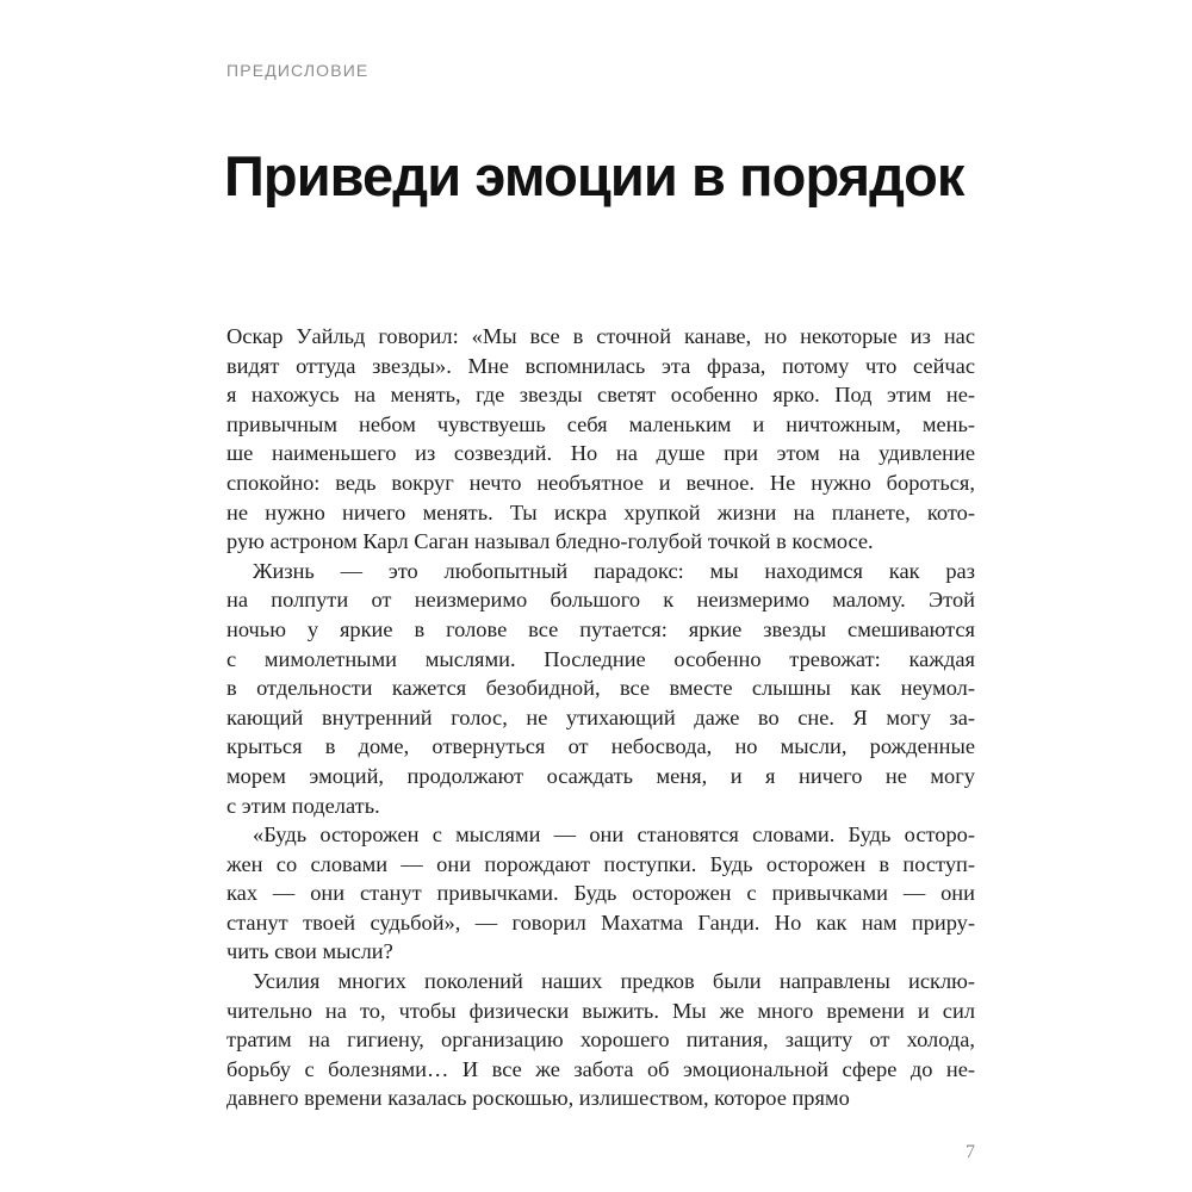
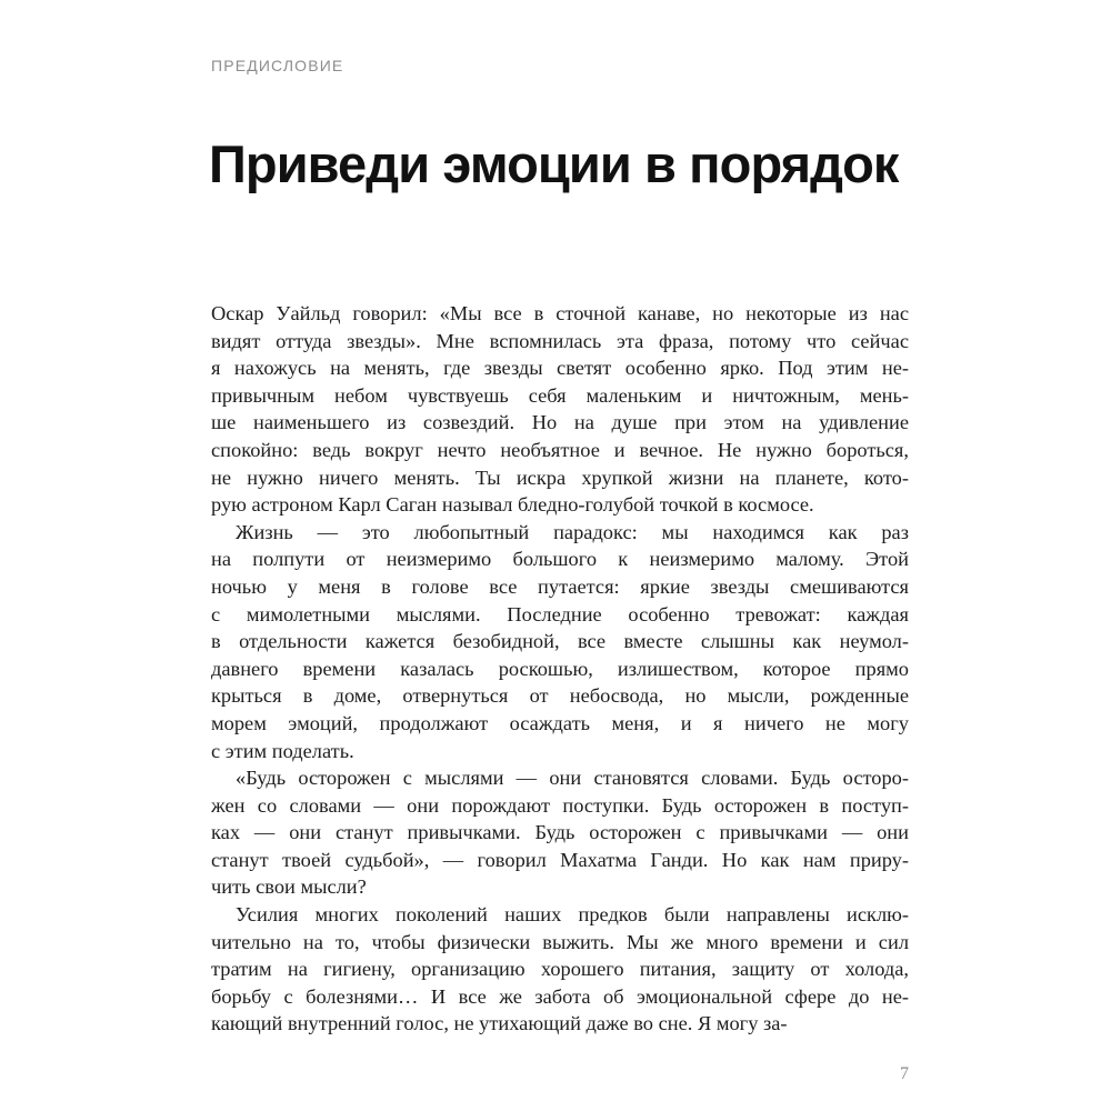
  ПРЕДИСЛОВИЕ
  Приведи эмоции в порядок
  Оскар Уайльд говорил: «Мы все в сточной канаве, но некоторые из нас
  видят оттуда звезды». Мне вспомнилась эта фраза, потому что сейчас
  я нахожусь на менять, где звезды светят особенно ярко. Под этим не-
  привычным небом чувствуешь себя маленьким и ничтожным, мень-
  ше наименьшего из созвездий. Но на душе при этом на удивление
  спокойно: ведь вокруг нечто необъятное и вечное. Не нужно бороться,
  не нужно ничего менять. Ты искра хрупкой жизни на планете, кото-
  рую астроном Карл Саган называл бледно-голубой точкой в космосе.
  Жизнь — это любопытный парадокс: мы находимся как раз
  на полпути от неизмеримо большого к неизмеримо малому. Этой
- ночью у яркие в голове все путается: яркие звезды смешиваются
+ ночью у меня в голове все путается: яркие звезды смешиваются
  с мимолетными мыслями. Последние особенно тревожат: каждая
  в отдельности кажется безобидной, все вместе слышны как неумол-
- кающий внутренний голос, не утихающий даже во сне. Я могу за-
+ давнего времени казалась роскошью, излишеством, которое прямо
  крыться в доме, отвернуться от небосвода, но мысли, рожденные
  морем эмоций, продолжают осаждать меня, и я ничего не могу
  с этим поделать.
  «Будь осторожен с мыслями — они становятся словами. Будь осторо-
  жен со словами — они порождают поступки. Будь осторожен в поступ-
  ках — они станут привычками. Будь осторожен с привычками — они
  станут твоей судьбой», — говорил Махатма Ганди. Но как нам приру-
  чить свои мысли?
  Усилия многих поколений наших предков были направлены исклю-
  чительно на то, чтобы физически выжить. Мы же много времени и сил
  тратим на гигиену, организацию хорошего питания, защиту от холода,
  борьбу с болезнями… И все же забота об эмоциональной сфере до не-
- давнего времени казалась роскошью, излишеством, которое прямо
+ кающий внутренний голос, не утихающий даже во сне. Я могу за-
  7
